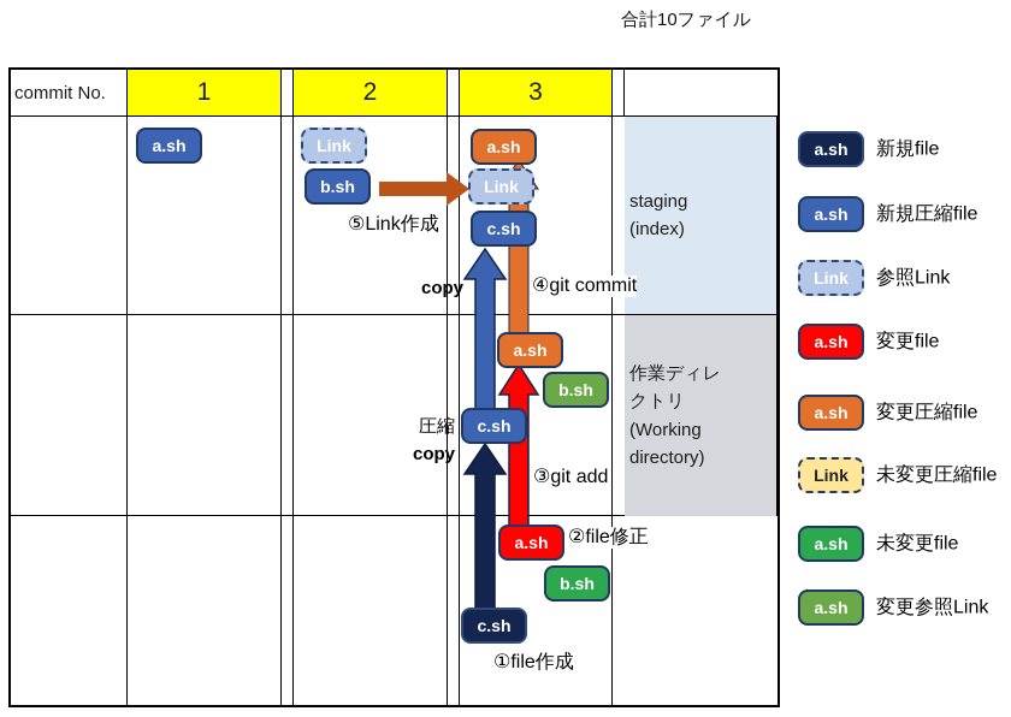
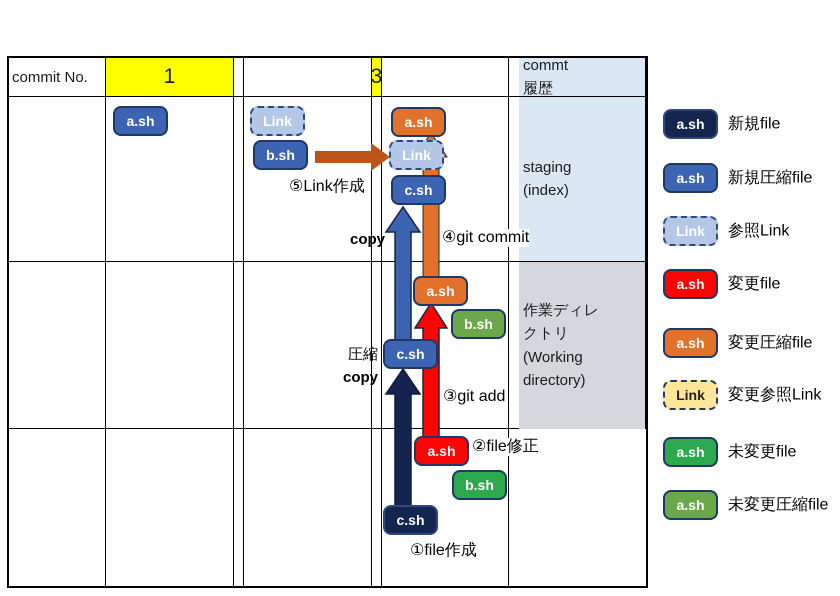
- 合計10ファイル
  commit No.
  1
- 2
  3
+ commt
+ 履歴
  staging
  (index)
  作業ディレ
  クトリ
  (Working
  directory)
  a.sh
  Link
  b.sh
  a.sh
  Link
  c.sh
  a.sh
  b.sh
  c.sh
  a.sh
  b.sh
  c.sh
  ⑤Link作成
  copy
  ④git commit
  圧縮
  copy
  ③git add
  ②file修正
  ①file作成
  a.sh
  新規file
  a.sh
  新規圧縮file
  Link
  参照Link
  a.sh
  変更file
  a.sh
  変更圧縮file
  Link
- 未変更圧縮file
+ 変更参照Link
  a.sh
  未変更file
  a.sh
- 変更参照Link
+ 未変更圧縮file
